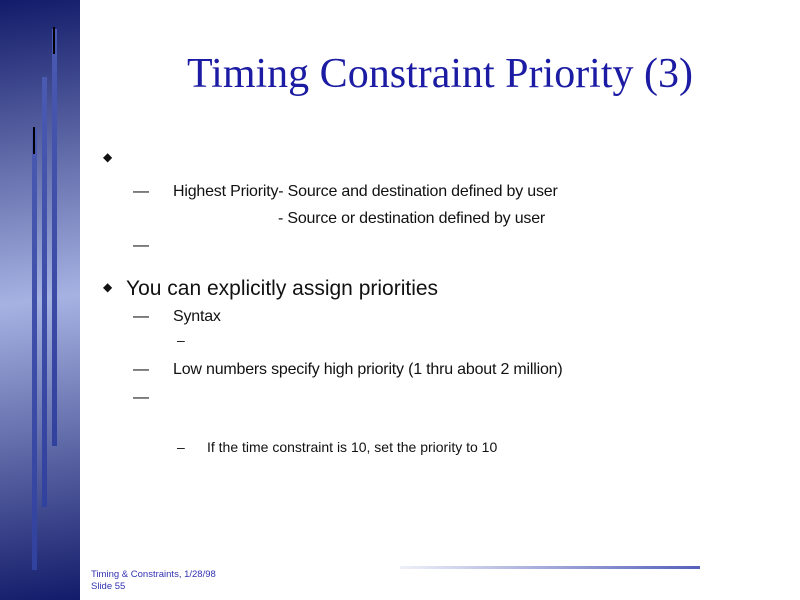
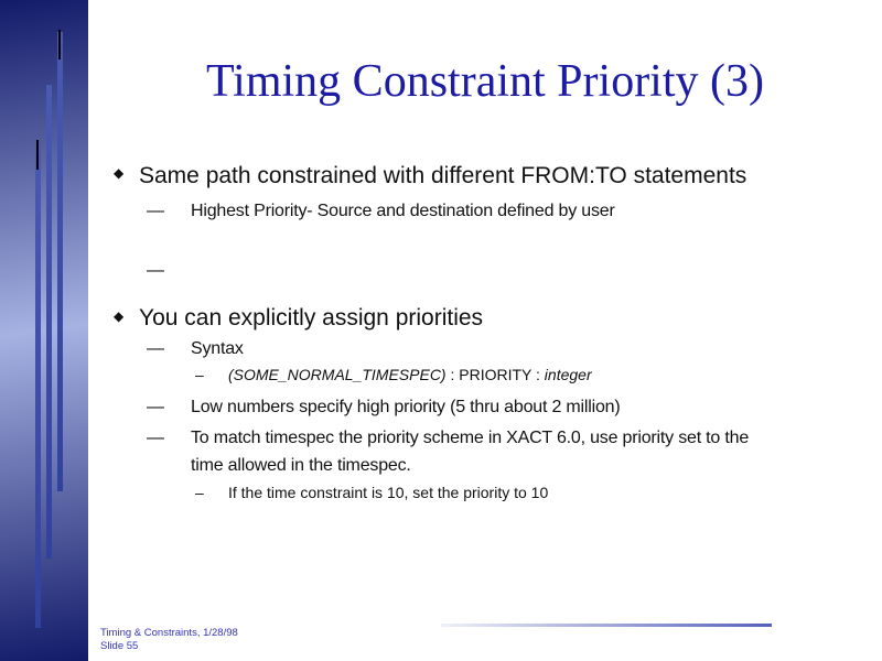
  Timing Constraint Priority (3)
  ◆
+ Same path constrained with different FROM:TO statements
  —
  Highest Priority- Source and destination defined by user
- - Source or destination defined by user
  —
  ◆
  You can explicitly assign priorities
  —
  Syntax
  –
+ (SOME_NORMAL_TIMESPEC) : PRIORITY : integer
  —
- Low numbers specify high priority (1 thru about 2 million)
+ Low numbers specify high priority (5 thru about 2 million)
  —
+ To match timespec the priority scheme in XACT 6.0, use priority set to the
+ time allowed in the timespec.
  –
  If the time constraint is 10, set the priority to 10
  Timing & Constraints, 1/28/98
  Slide 55
